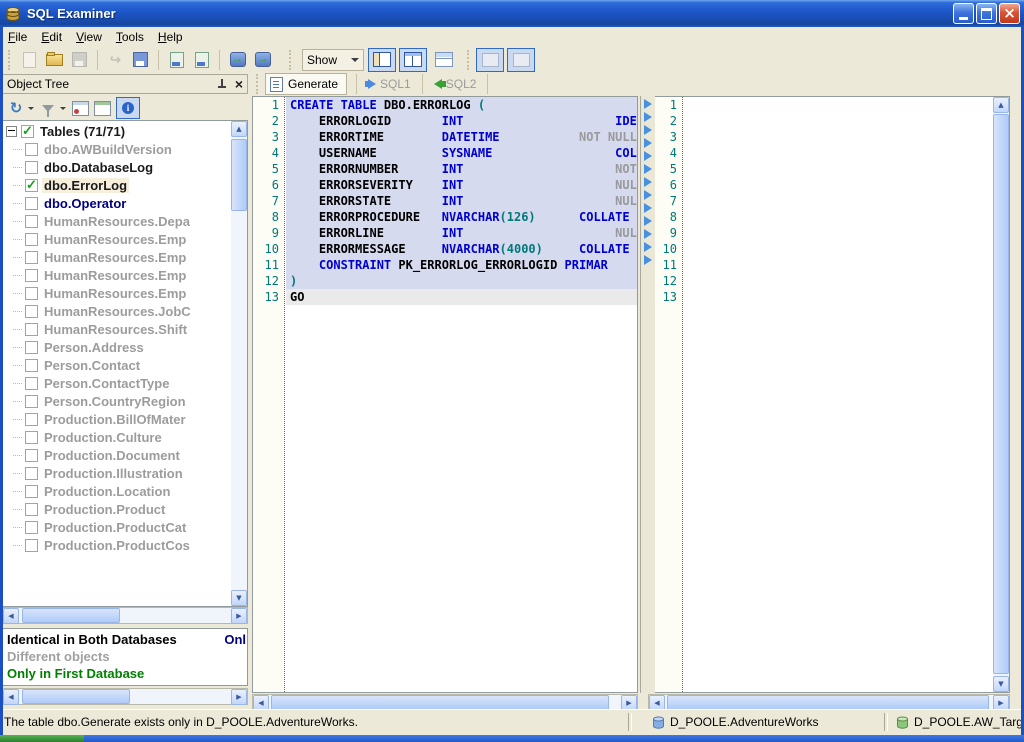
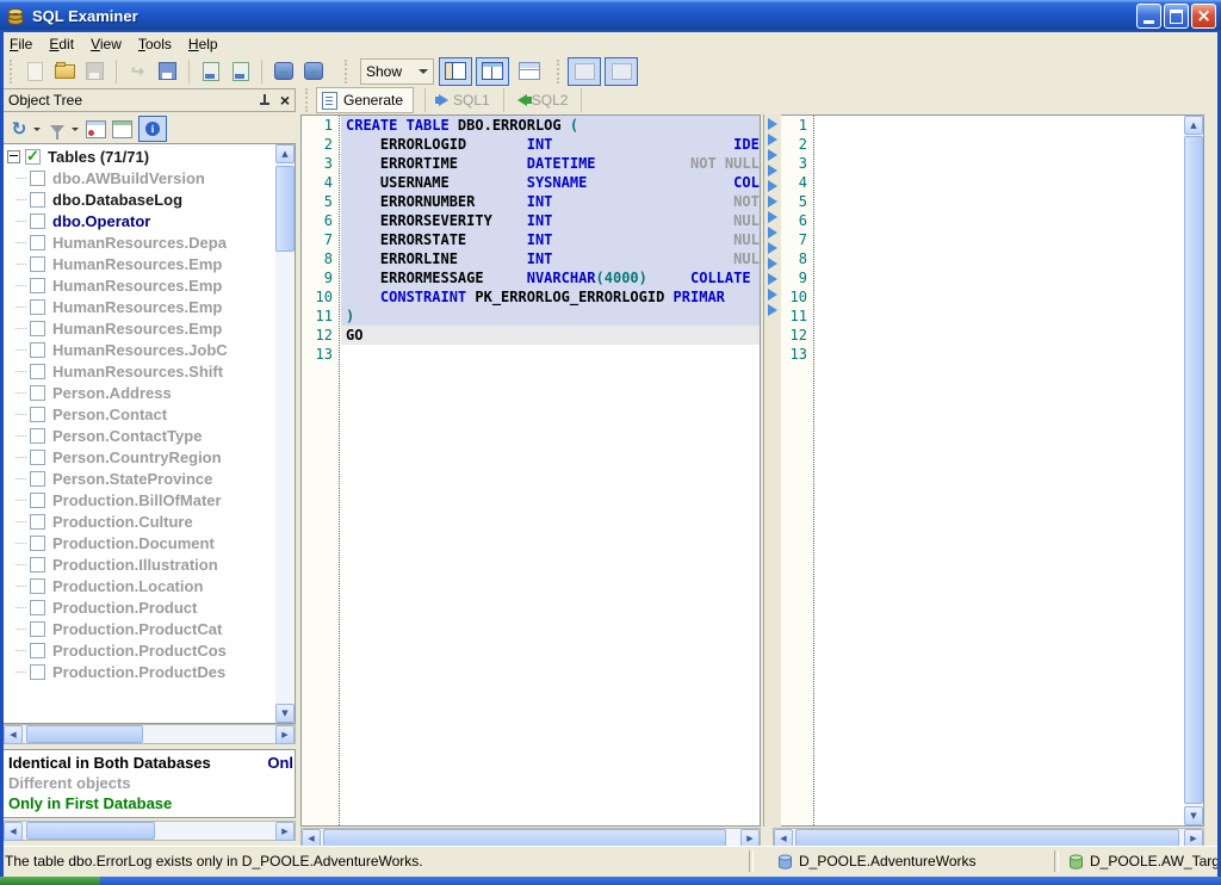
  SQL Examiner
  ×
  File
  Edit
  View
  Tools
  Help
  ↪
  →
  →
  Show
  Generate
  SQL1
  SQL2
  Object Tree
  ×
  ↻
  i
  Tables (71/71)
  dbo.AWBuildVersion
  dbo.DatabaseLog
- dbo.ErrorLog
  dbo.Operator
  HumanResources.Depa
  HumanResources.Emp
  HumanResources.Emp
  HumanResources.Emp
  HumanResources.Emp
  HumanResources.JobC
  HumanResources.Shift
  Person.Address
  Person.Contact
  Person.ContactType
  Person.CountryRegion
+ Person.StateProvince
  Production.BillOfMater
  Production.Culture
  Production.Document
  Production.Illustration
  Production.Location
  Production.Product
  Production.ProductCat
  Production.ProductCos
+ Production.ProductDes
  ▲
  ▼
  ◀
  ▶
  Identical in Both Databases
  Onl
  Different objects
  Only in First Database
  ◀
  ▶
  1
  2
  3
  4
  5
  6
  7
  8
  9
  10
  11
  12
  13
  CREATE TABLE DBO.ERRORLOG (
  ERRORLOGID INT IDE
  ERRORTIME DATETIME NOT NULL
  USERNAME SYSNAME COL
  ERRORNUMBER INT NOT
  ERRORSEVERITY INT NUL
  ERRORSTATE INT NUL
- ERRORPROCEDURE NVARCHAR(126) COLLATE
  ERRORLINE INT NUL
  ERRORMESSAGE NVARCHAR(4000) COLLATE
  CONSTRAINT PK_ERRORLOG_ERRORLOGID PRIMAR
  )
  GO
  1
  2
  3
  4
  5
  6
  7
  8
  9
  10
  11
  12
  13
  ▲
  ▼
  ◀
  ▶
  ◀
  ▶
- The table dbo.Generate exists only in D_POOLE.AdventureWorks.
+ The table dbo.ErrorLog exists only in D_POOLE.AdventureWorks.
  D_POOLE.AdventureWorks
  D_POOLE.AW_Targ
